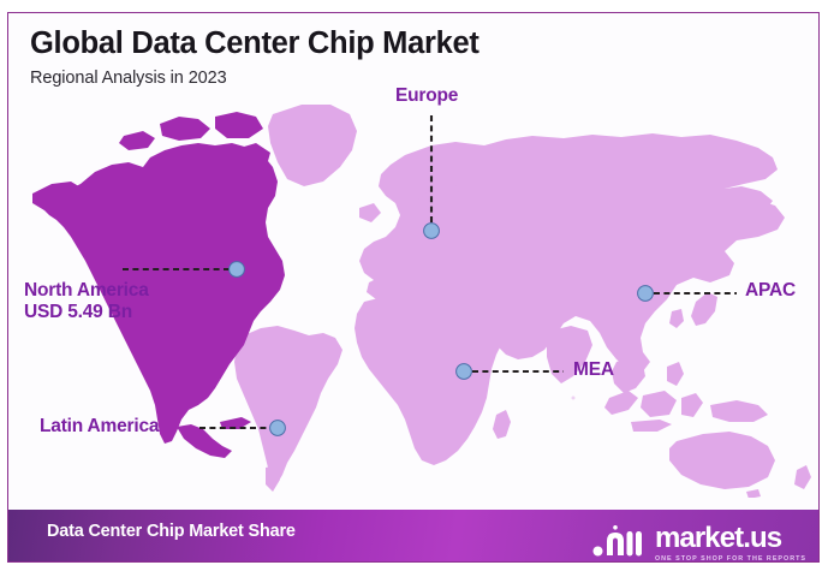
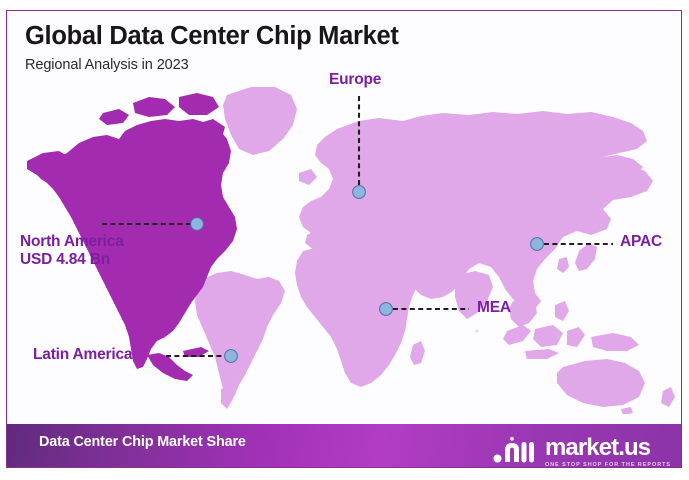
  Global Data Center Chip Market
  Regional Analysis in 2023
  North America
- USD 5.49 Bn
+ USD 4.84 Bn
  Latin America
  Europe
  APAC
  MEA
  Data Center Chip Market Share
  market.us
